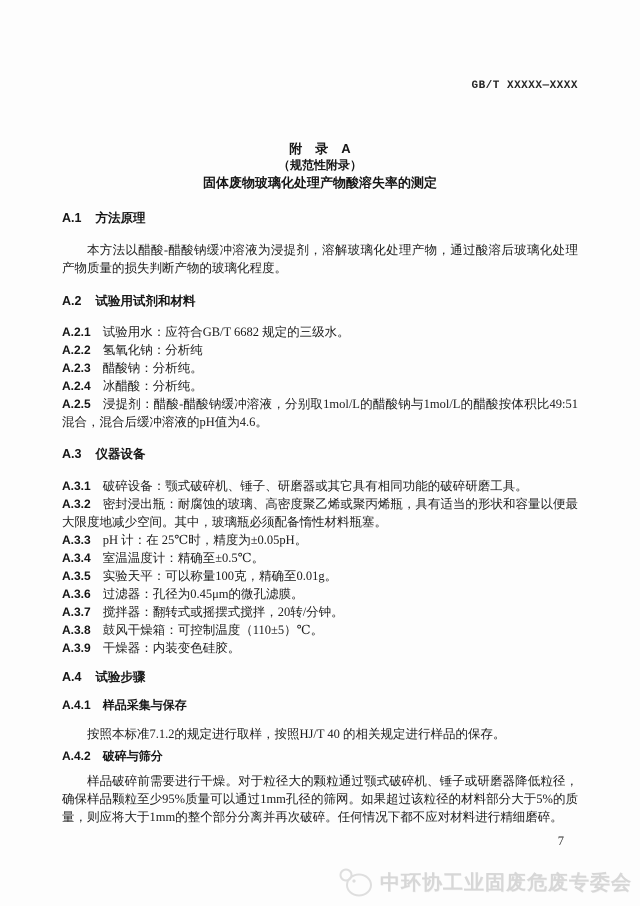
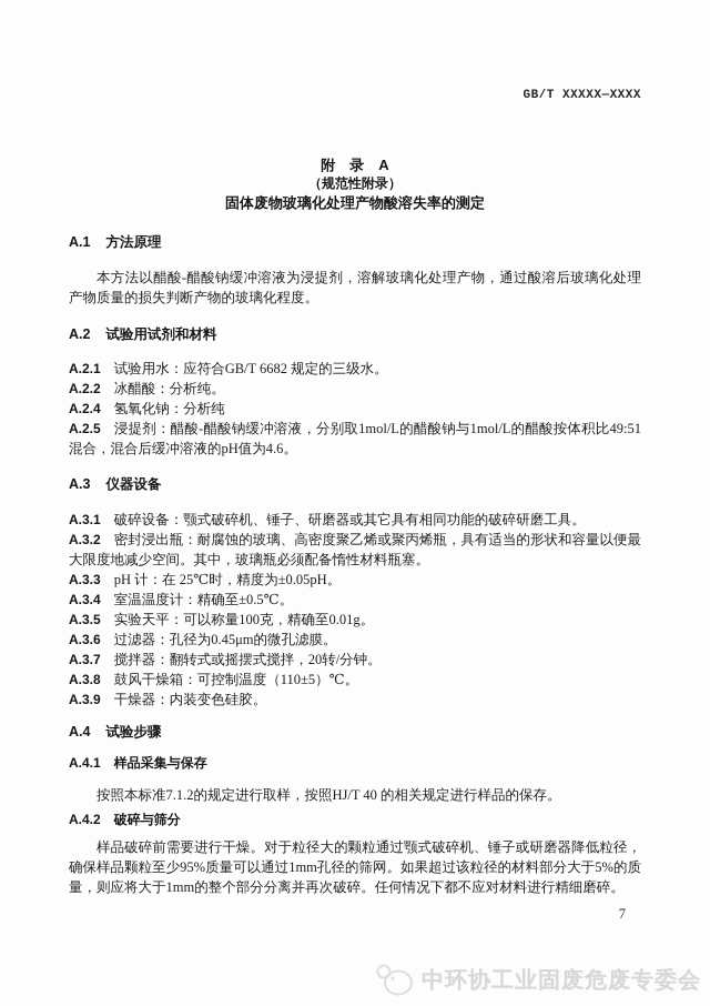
  GB/T XXXXX—XXXX
  附 录 A
  （规范性附录）
  固体废物玻璃化处理产物酸溶失率的测定
  A.1 方法原理
  本方法以醋酸-醋酸钠缓冲溶液为浸提剂，溶解玻璃化处理产物，通过酸溶后玻璃化处理产物质量的损失判断产物的玻璃化程度。
  A.2 试验用试剂和材料
  A.2.1 试验用水：应符合GB/T 6682 规定的三级水。
- A.2.2 氢氧化钠：分析纯
+ A.2.2 冰醋酸：分析纯。
- A.2.3 醋酸钠：分析纯。
- A.2.4 冰醋酸：分析纯。
+ A.2.4 氢氧化钠：分析纯
  A.2.5 浸提剂：醋酸-醋酸钠缓冲溶液，分别取1mol/L的醋酸钠与1mol/L的醋酸按体积比49:51混合，混合后缓冲溶液的pH值为4.6。
  A.3 仪器设备
  A.3.1 破碎设备：颚式破碎机、锤子、研磨器或其它具有相同功能的破碎研磨工具。
  A.3.2 密封浸出瓶：耐腐蚀的玻璃、高密度聚乙烯或聚丙烯瓶，具有适当的形状和容量以便最大限度地减少空间。其中，玻璃瓶必须配备惰性材料瓶塞。
  A.3.3 pH 计：在 25℃时，精度为±0.05pH。
  A.3.4 室温温度计：精确至±0.5℃。
  A.3.5 实验天平：可以称量100克，精确至0.01g。
  A.3.6 过滤器：孔径为0.45μm的微孔滤膜。
  A.3.7 搅拌器：翻转式或摇摆式搅拌，20转/分钟。
  A.3.8 鼓风干燥箱：可控制温度（110±5）℃。
  A.3.9 干燥器：内装变色硅胶。
  A.4 试验步骤
  A.4.1 样品采集与保存
  按照本标准7.1.2的规定进行取样，按照HJ/T 40 的相关规定进行样品的保存。
  A.4.2 破碎与筛分
  样品破碎前需要进行干燥。对于粒径大的颗粒通过颚式破碎机、锤子或研磨器降低粒径，确保样品颗粒至少95%质量可以通过1mm孔径的筛网。如果超过该粒径的材料部分大于5%的质量，则应将大于1mm的整个部分分离并再次破碎。任何情况下都不应对材料进行精细磨碎。
  7
  中环协工业固废危废专委会
